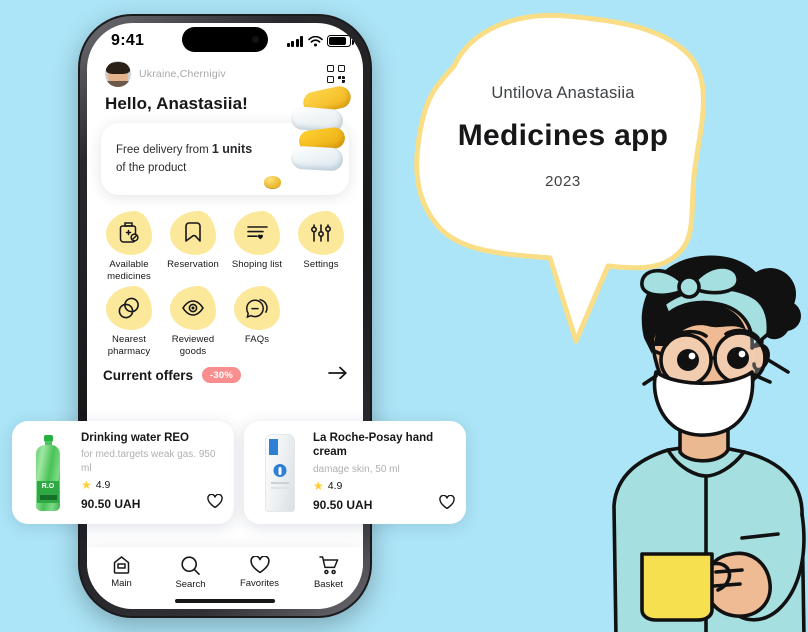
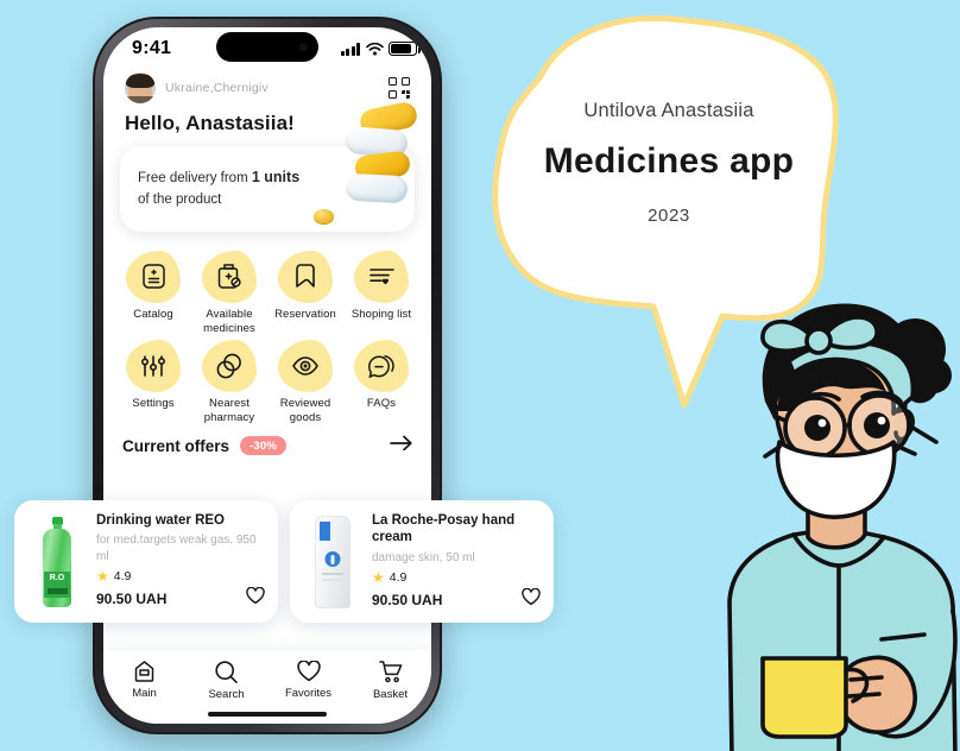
  Untilova Anastasiia
  Medicines app
  2023
  9:41
  Ukraine,Chernigiv
  Hello, Anastasiia!
  Free delivery from 1 units
  of the product
+ Catalog
  Available medicines
  Reservation
  Shoping list
  Settings
  Nearest pharmacy
  Reviewed goods
  FAQs
  Current offers
  -30%
  Main
  Search
  Favorites
  Basket
  Drinking water REO
  for med.targets weak gas. 950 ml
  ★
  4.9
  90.50 UAH
  La Roche-Posay hand cream
  damage skin, 50 ml
  ★
  4.9
  90.50 UAH
